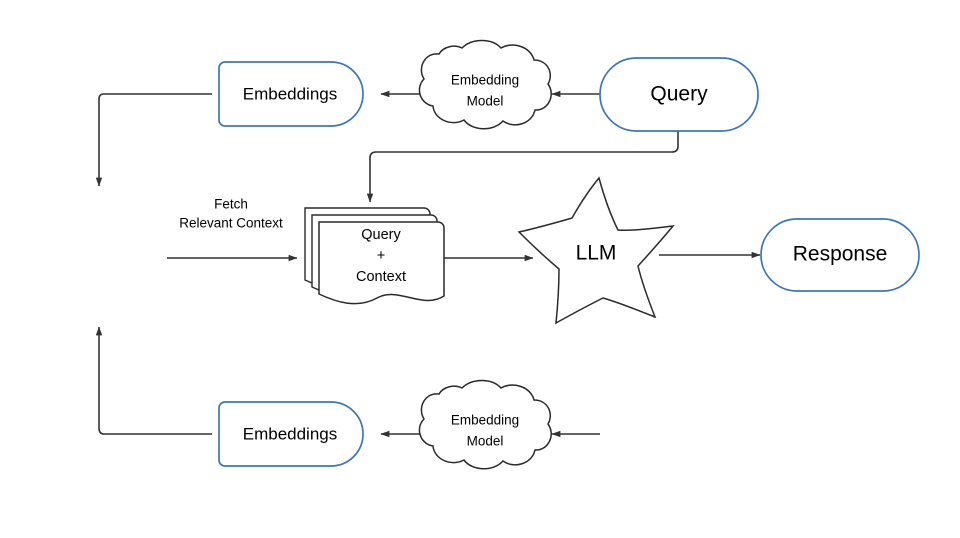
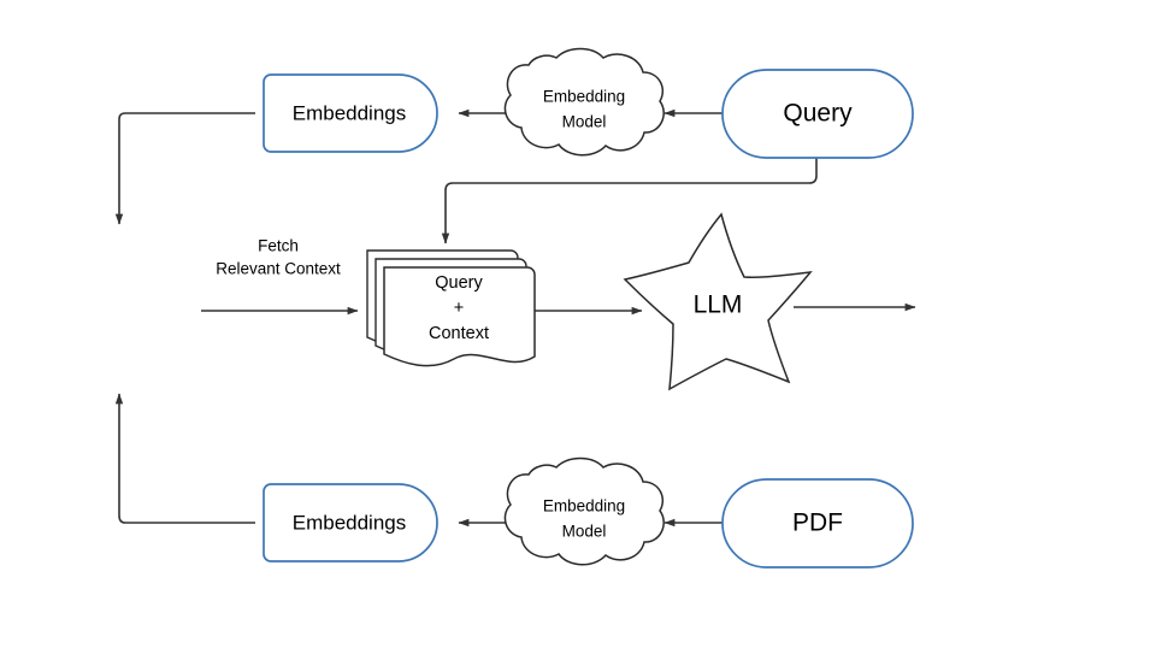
  Embeddings
  Embedding
  Model
  Query
  Query
  +
  Context
  Fetch
  Relevant Context
  LLM
- Response
  Embeddings
  Embedding
  Model
+ PDF
